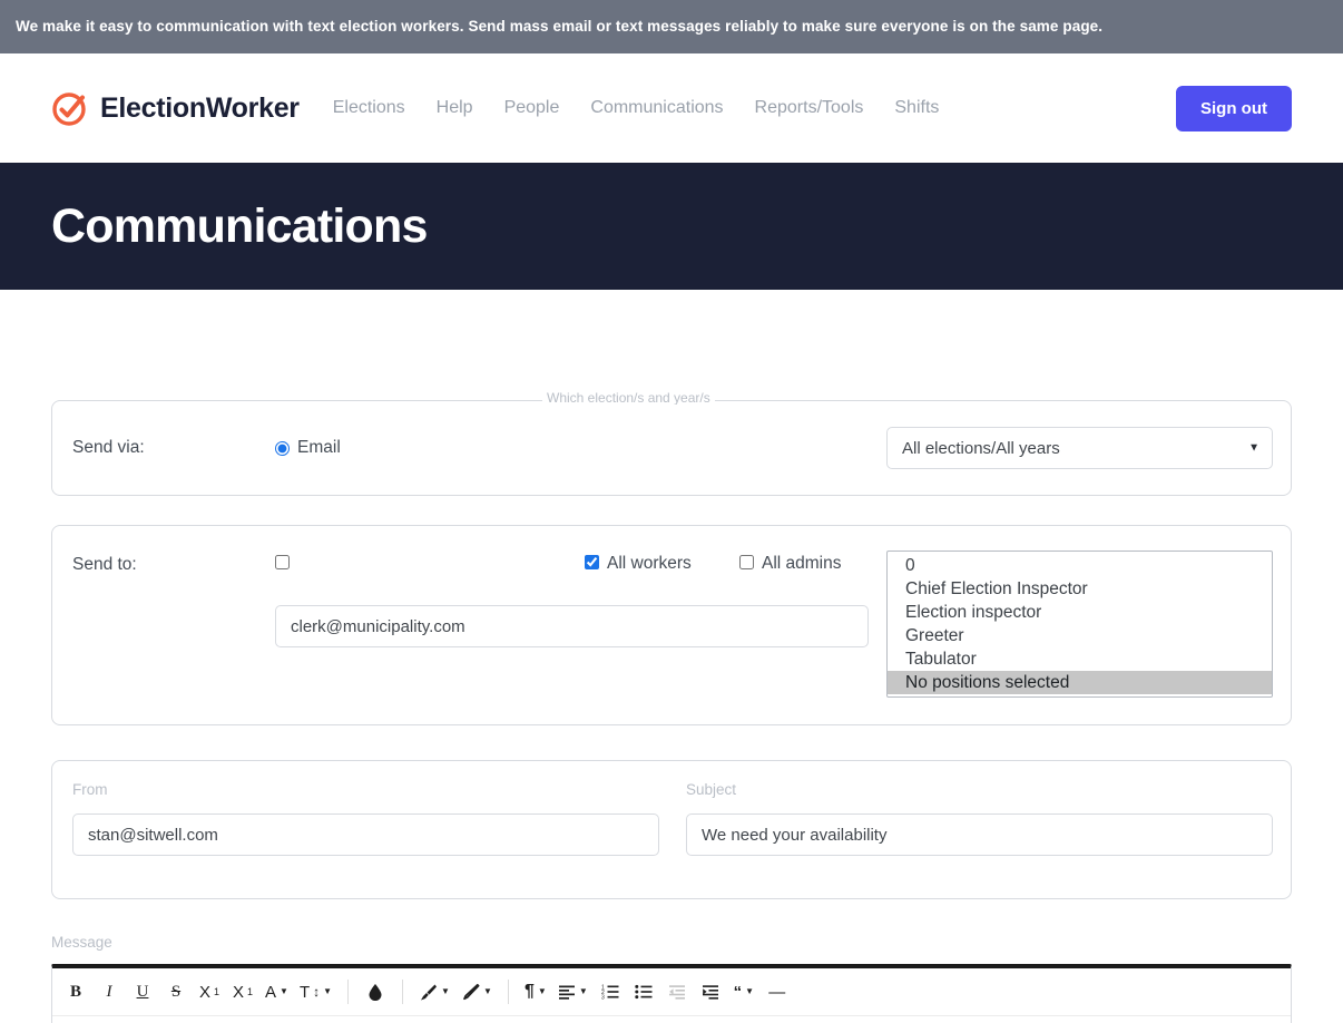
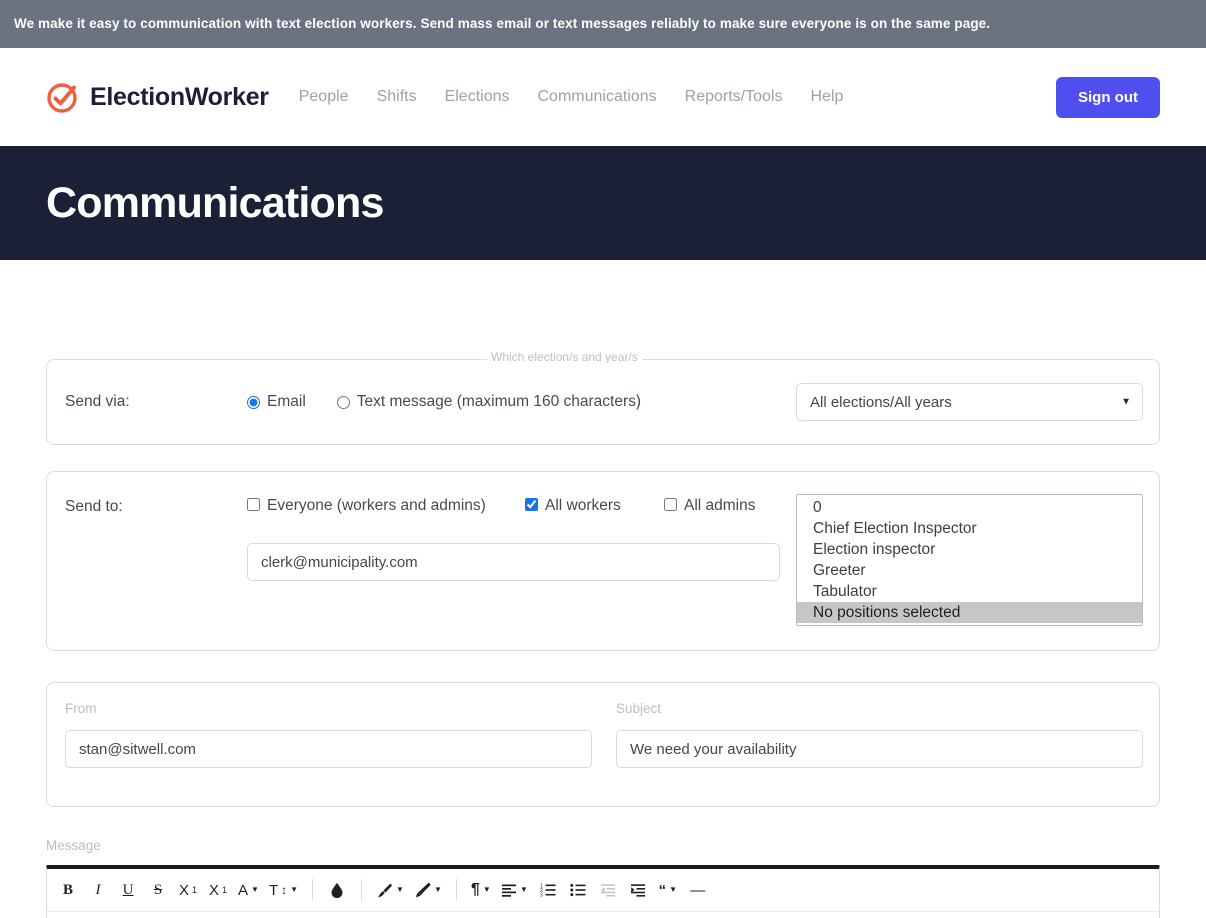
  We make it easy to communication with text election workers. Send mass email or text messages reliably to make sure everyone is on the same page.
  ElectionWorker
- Elections
+ People
- Help
+ Shifts
- People
+ Elections
  Communications
  Reports/Tools
- Shifts
+ Help
  Sign out
  Communications
  Which election/s and year/s
  Send via:
  Email
+ Text message (maximum 160 characters)
  All elections/All years
  ▼
  Send to:
+ Everyone (workers and admins)
  All workers
  All admins
  clerk@municipality.com
  0
  Chief Election Inspector
  Election inspector
  Greeter
  Tabulator
  No positions selected
  From
  stan@sitwell.com
  Subject
  We need your availability
  Message
  B
  I
  U
  S
  X
  1
  X
  1
  A
  ▼
  T
  ↕
  ▼
  ▼
  ▼
  ¶
  ▼
  ▼
  “
  ▼
  —
